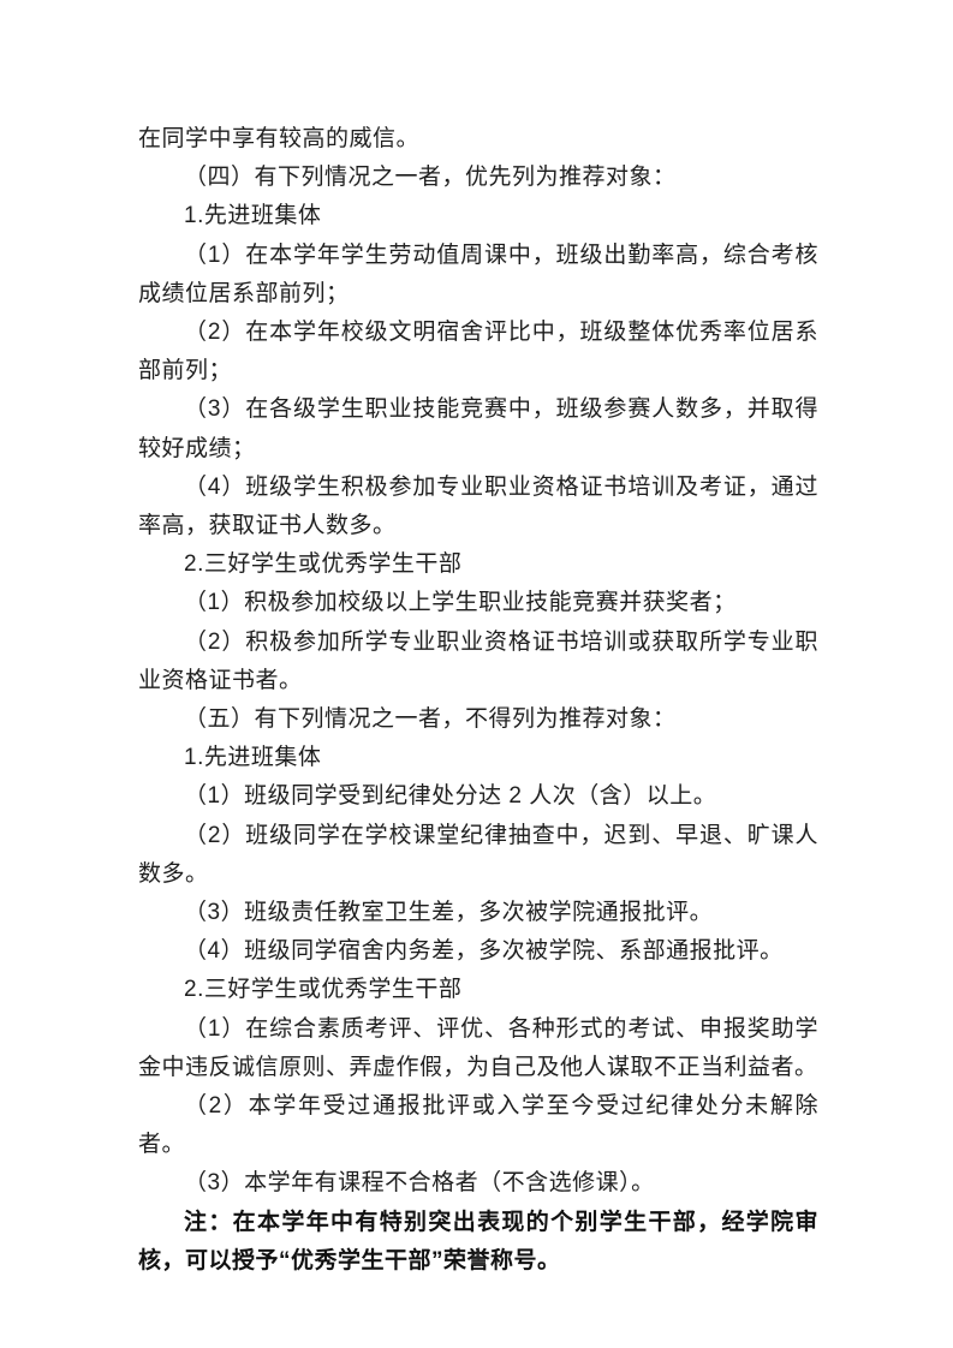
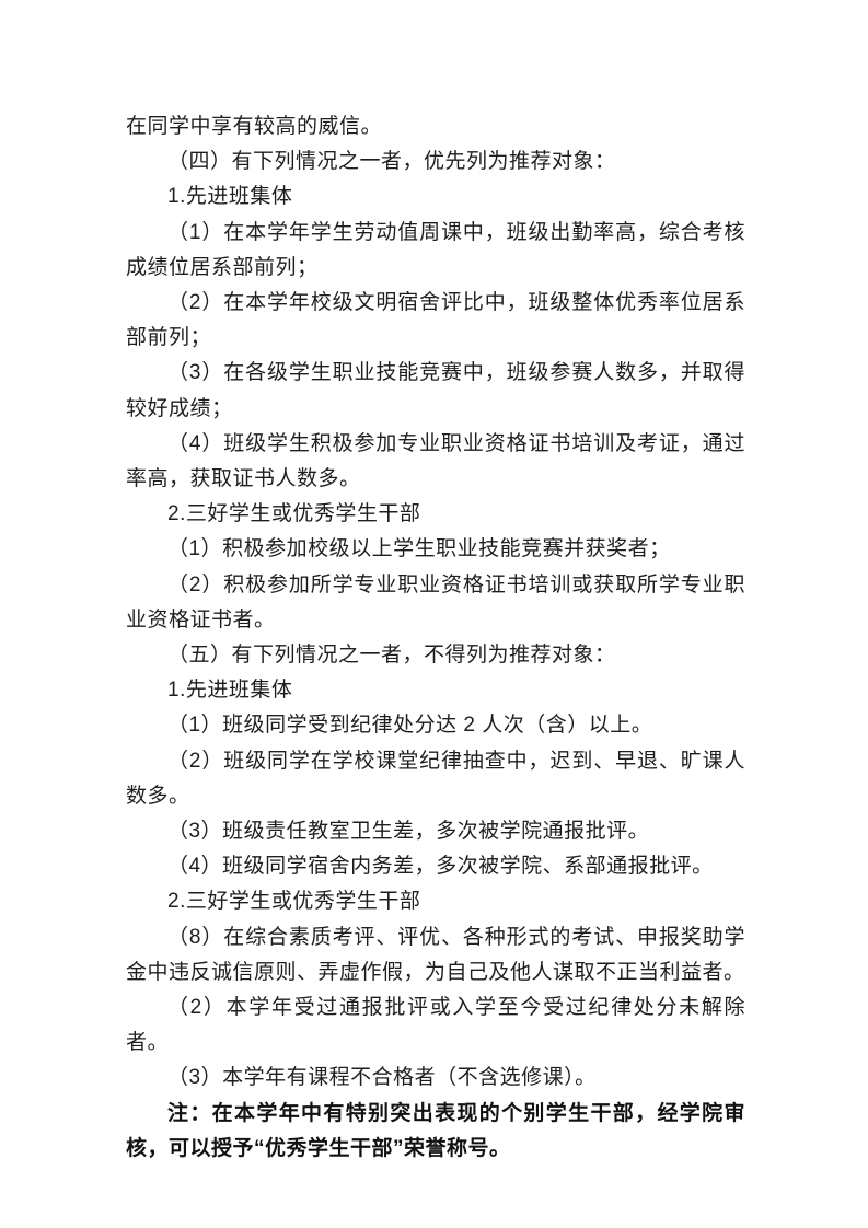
  在同学中享有较高的威信。
  （四）有下列情况之一者，优先列为推荐对象：
  1.先进班集体
  （1）在本学年学生劳动值周课中，班级出勤率高，综合考核成绩位居系部前列；
  （2）在本学年校级文明宿舍评比中，班级整体优秀率位居系部前列；
  （3）在各级学生职业技能竞赛中，班级参赛人数多，并取得较好成绩；
  （4）班级学生积极参加专业职业资格证书培训及考证，通过率高，获取证书人数多。
  2.三好学生或优秀学生干部
  （1）积极参加校级以上学生职业技能竞赛并获奖者；
  （2）积极参加所学专业职业资格证书培训或获取所学专业职业资格证书者。
  （五）有下列情况之一者，不得列为推荐对象：
  1.先进班集体
  （1）班级同学受到纪律处分达 2 人次（含）以上。
  （2）班级同学在学校课堂纪律抽查中，迟到、早退、旷课人数多。
  （3）班级责任教室卫生差，多次被学院通报批评。
  （4）班级同学宿舍内务差，多次被学院、系部通报批评。
  2.三好学生或优秀学生干部
- （1）在综合素质考评、评优、各种形式的考试、申报奖助学金中违反诚信原则、弄虚作假，为自己及他人谋取不正当利益者。
+ （8）在综合素质考评、评优、各种形式的考试、申报奖助学金中违反诚信原则、弄虚作假，为自己及他人谋取不正当利益者。
  （2）本学年受过通报批评或入学至今受过纪律处分未解除者。
  （3）本学年有课程不合格者（不含选修课）。
  注：在本学年中有特别突出表现的个别学生干部，经学院审核，可以授予“优秀学生干部”荣誉称号。
  4
